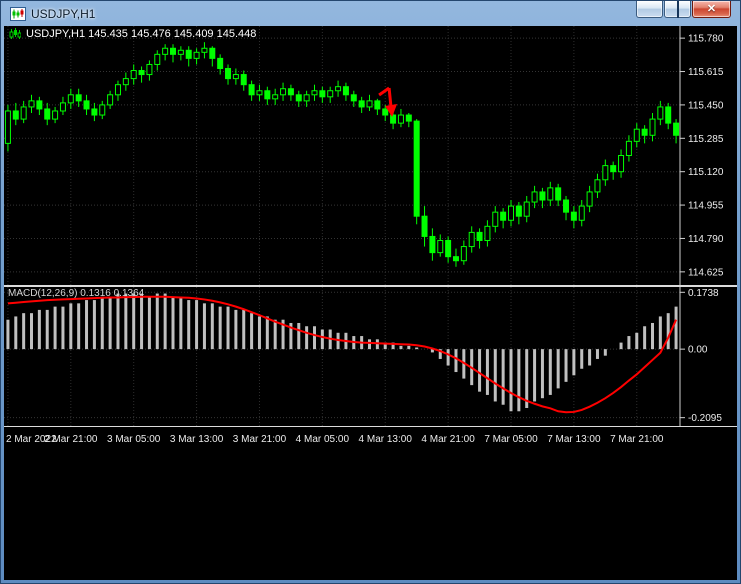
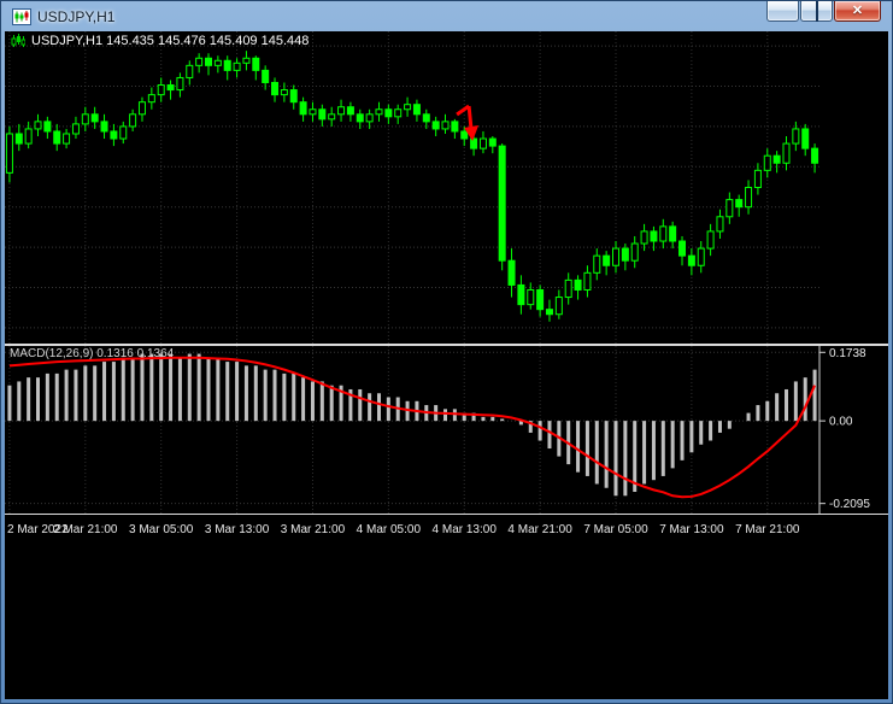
  USDJPY,H1
  ✕
- 115.780
- 115.615
- 115.450
- 115.285
- 115.120
- 114.955
- 114.790
- 114.625
  USDJPY,H1 145.435 145.476 145.409 145.448
  0.1738
  0.00
  -0.2095
  MACD(12,26,9) 0.1316 0.1364
  2 Mar 2022
  2 Mar 21:00
  3 Mar 05:00
  3 Mar 13:00
  3 Mar 21:00
  4 Mar 05:00
  4 Mar 13:00
  4 Mar 21:00
  7 Mar 05:00
  7 Mar 13:00
  7 Mar 21:00
